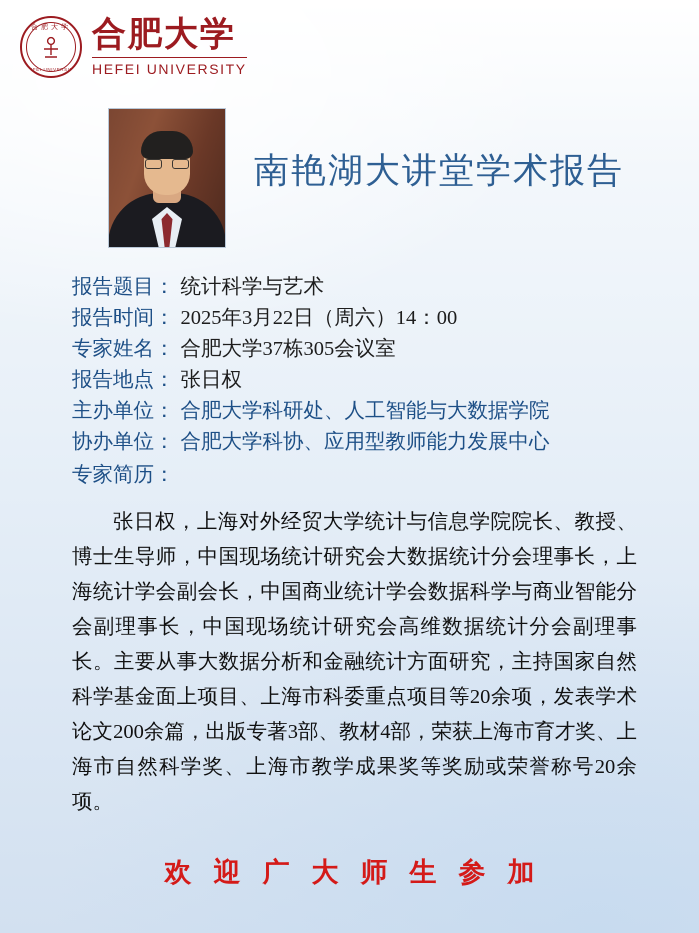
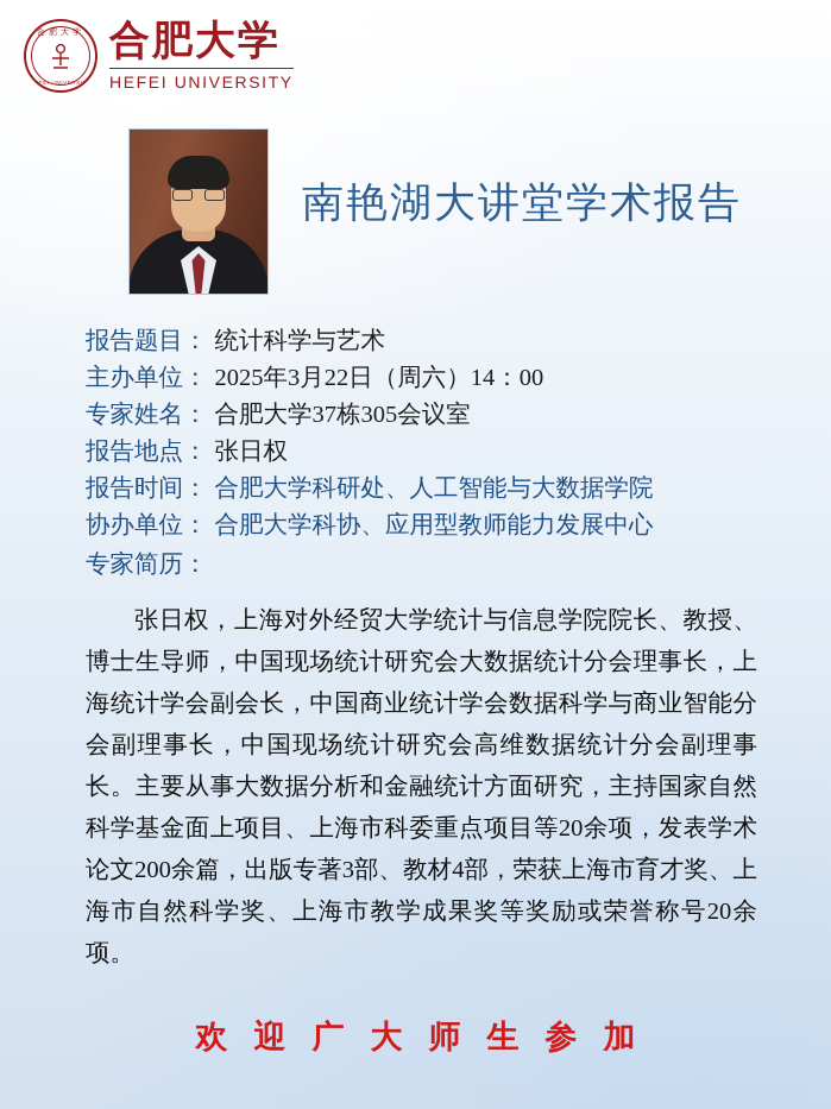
  合肥大学
  合肥大学
  HEFEI UNIVERSITY
  南艳湖大讲堂学术报告
  报告题目：
  统计科学与艺术
- 报告时间：
+ 主办单位：
  2025年3月22日（周六）14：00
  专家姓名：
  合肥大学37栋305会议室
  报告地点：
  张日权
- 主办单位：
+ 报告时间：
  合肥大学科研处、人工智能与大数据学院
  协办单位：
  合肥大学科协、应用型教师能力发展中心
  专家简历：
  张日权，上海对外经贸大学统计与信息学院院长、教授、博士生导师，中国现场统计研究会大数据统计分会理事长，上海统计学会副会长，中国商业统计学会数据科学与商业智能分会副理事长，中国现场统计研究会高维数据统计分会副理事长。主要从事大数据分析和金融统计方面研究，主持国家自然科学基金面上项目、上海市科委重点项目等20余项，发表学术论文200余篇，出版专著3部、教材4部，荣获上海市育才奖、上海市自然科学奖、上海市教学成果奖等奖励或荣誉称号20余项。
  欢迎广大师生参加
